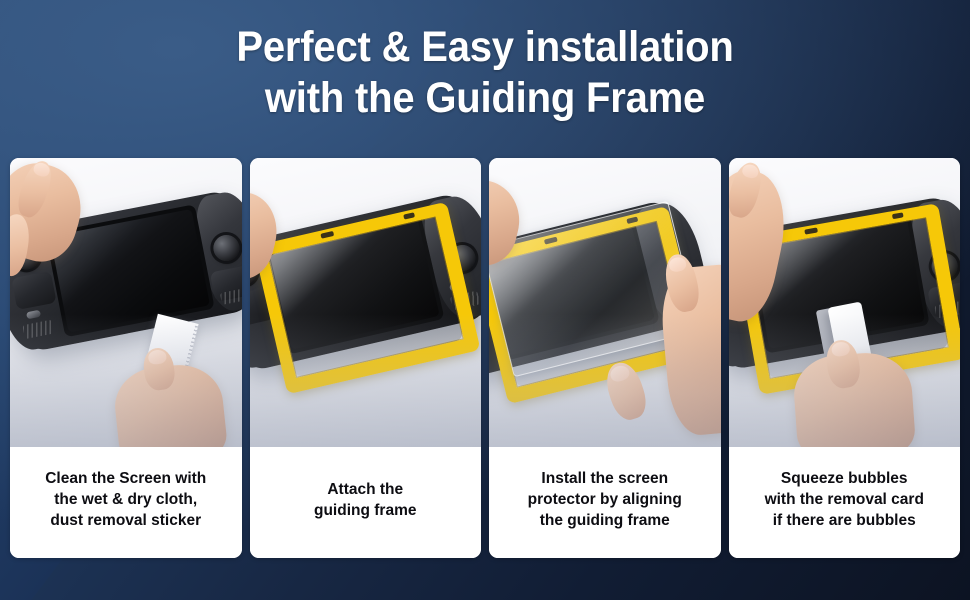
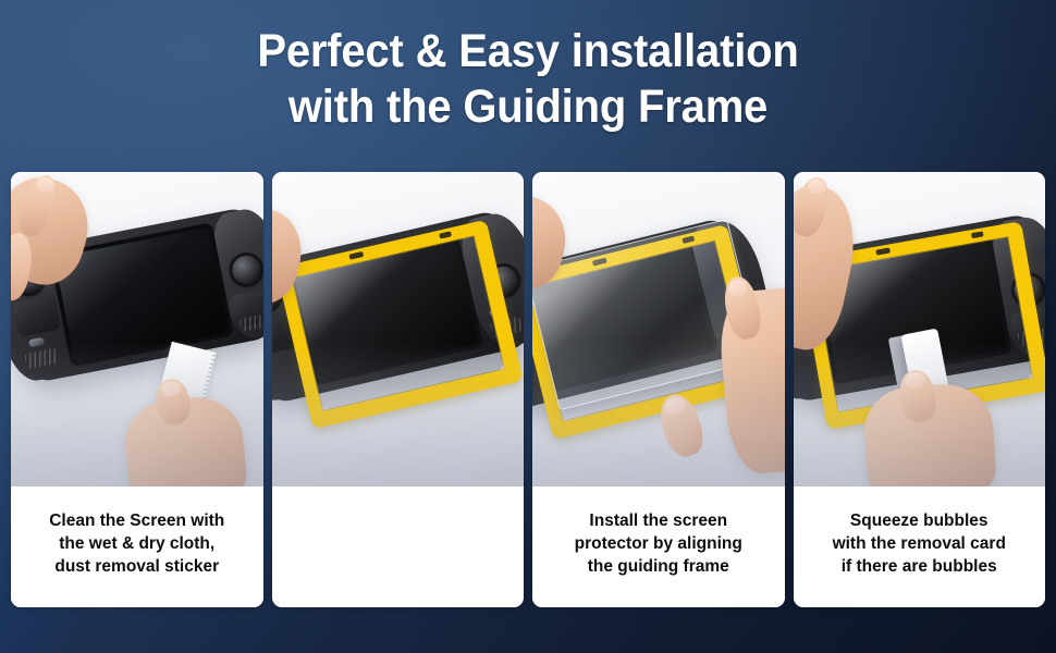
  Perfect & Easy installation
  with the Guiding Frame
  Clean the Screen with
  the wet & dry cloth,
  dust removal sticker
- Attach the
- guiding frame
  Install the screen
  protector by aligning
  the guiding frame
  Squeeze bubbles
  with the removal card
  if there are bubbles
